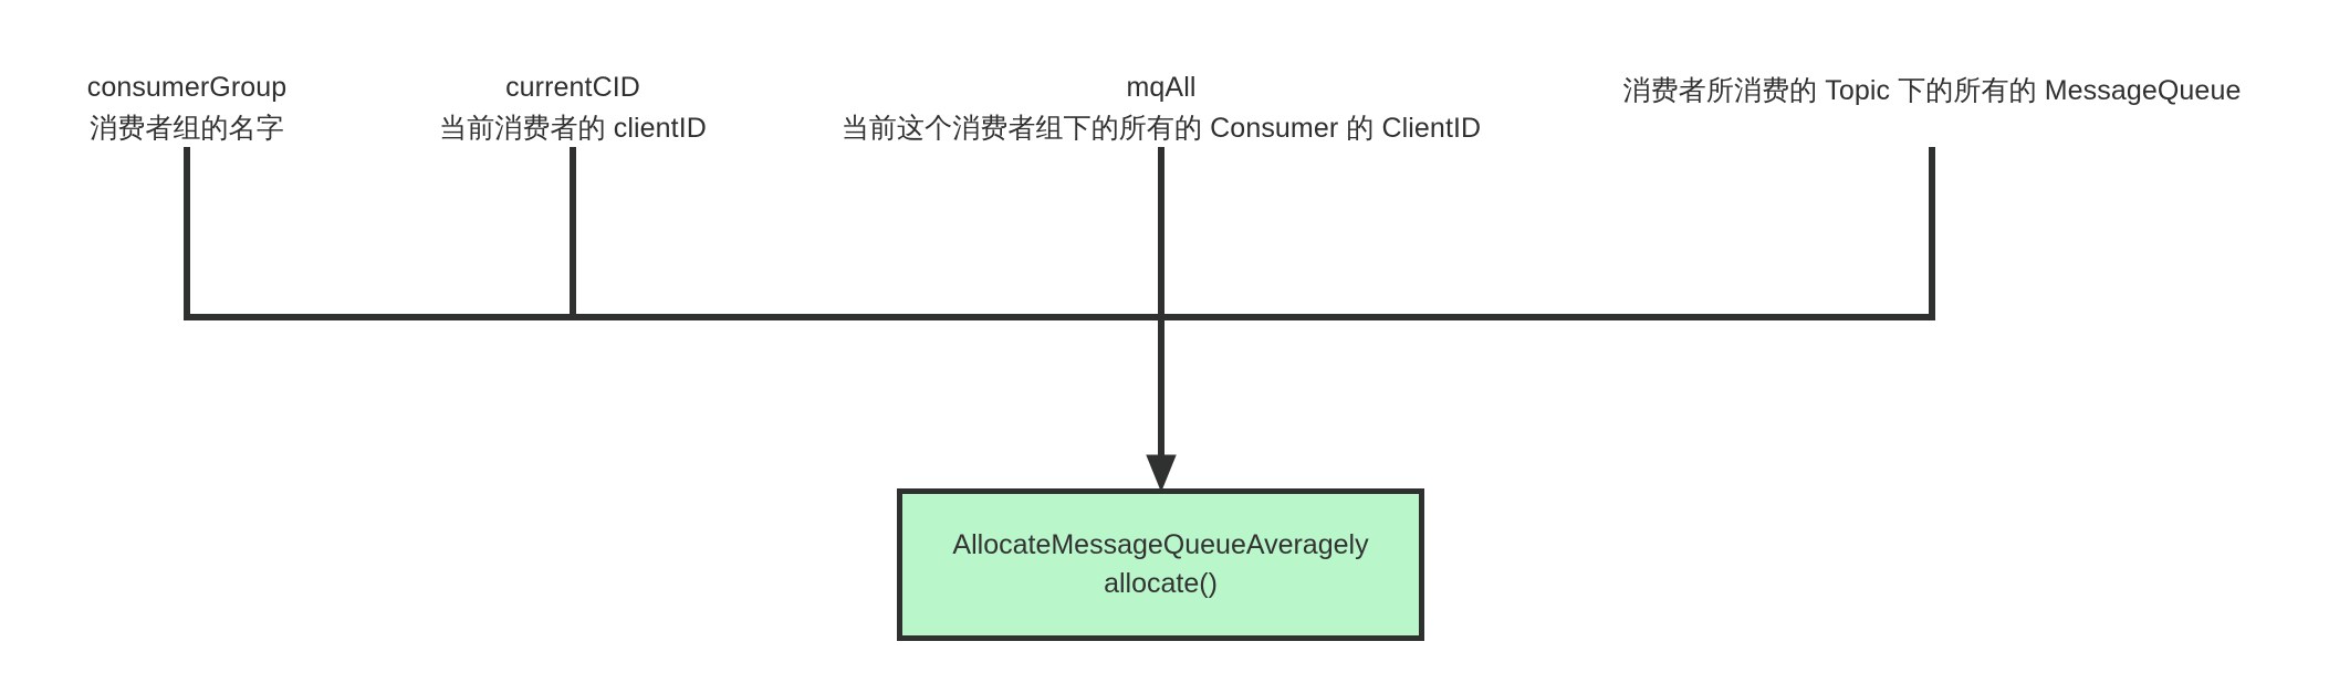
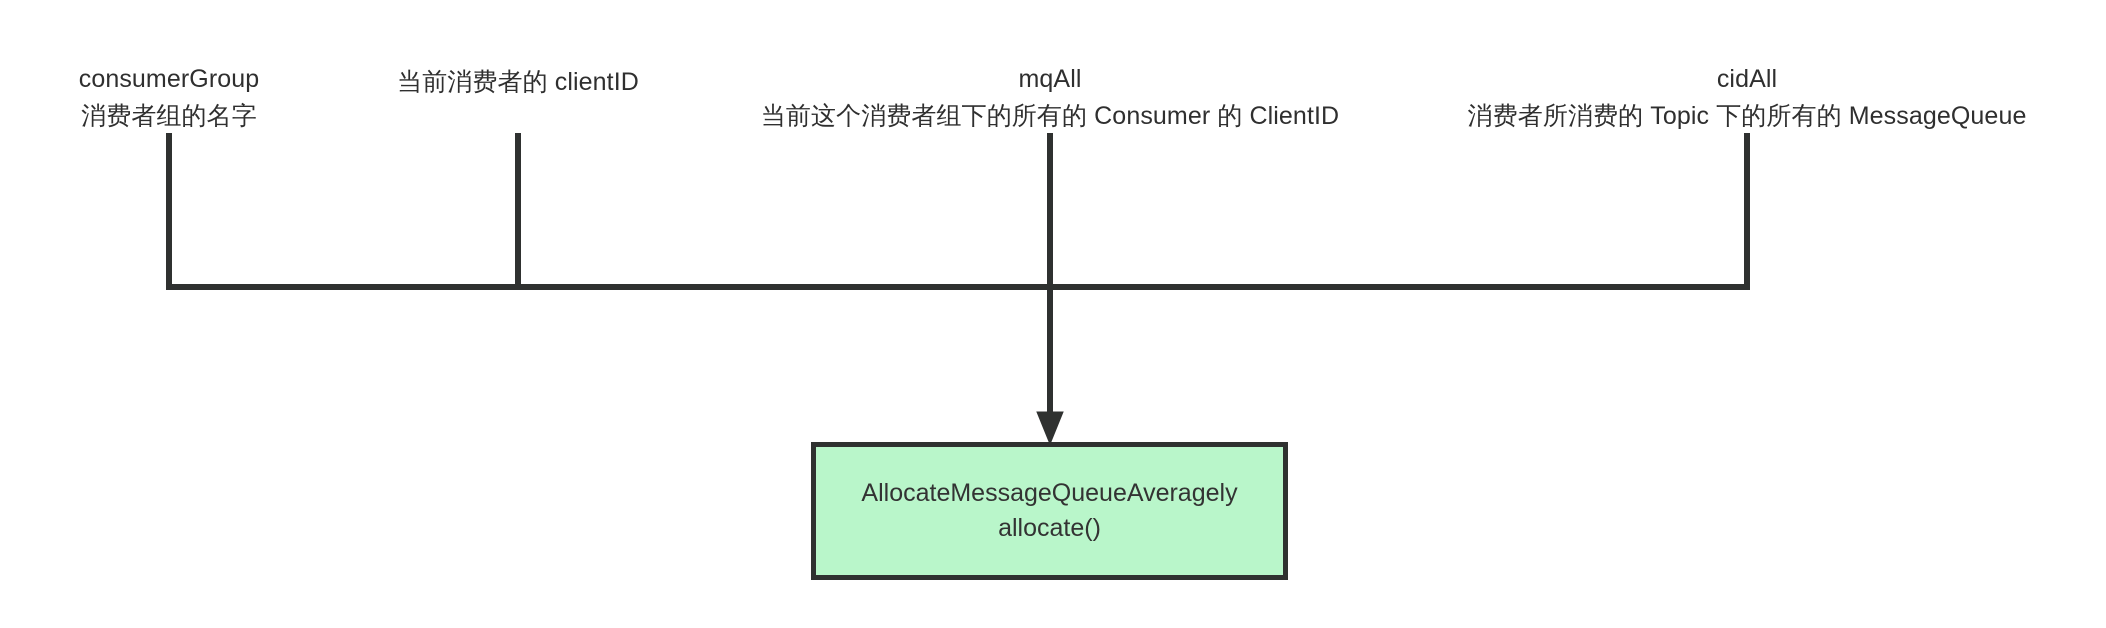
  consumerGroup
  消费者组的名字
- currentCID
  当前消费者的 clientID
  mqAll
  当前这个消费者组下的所有的 Consumer 的 ClientID
+ cidAll
  消费者所消费的 Topic 下的所有的 MessageQueue
  AllocateMessageQueueAveragely
  allocate()
